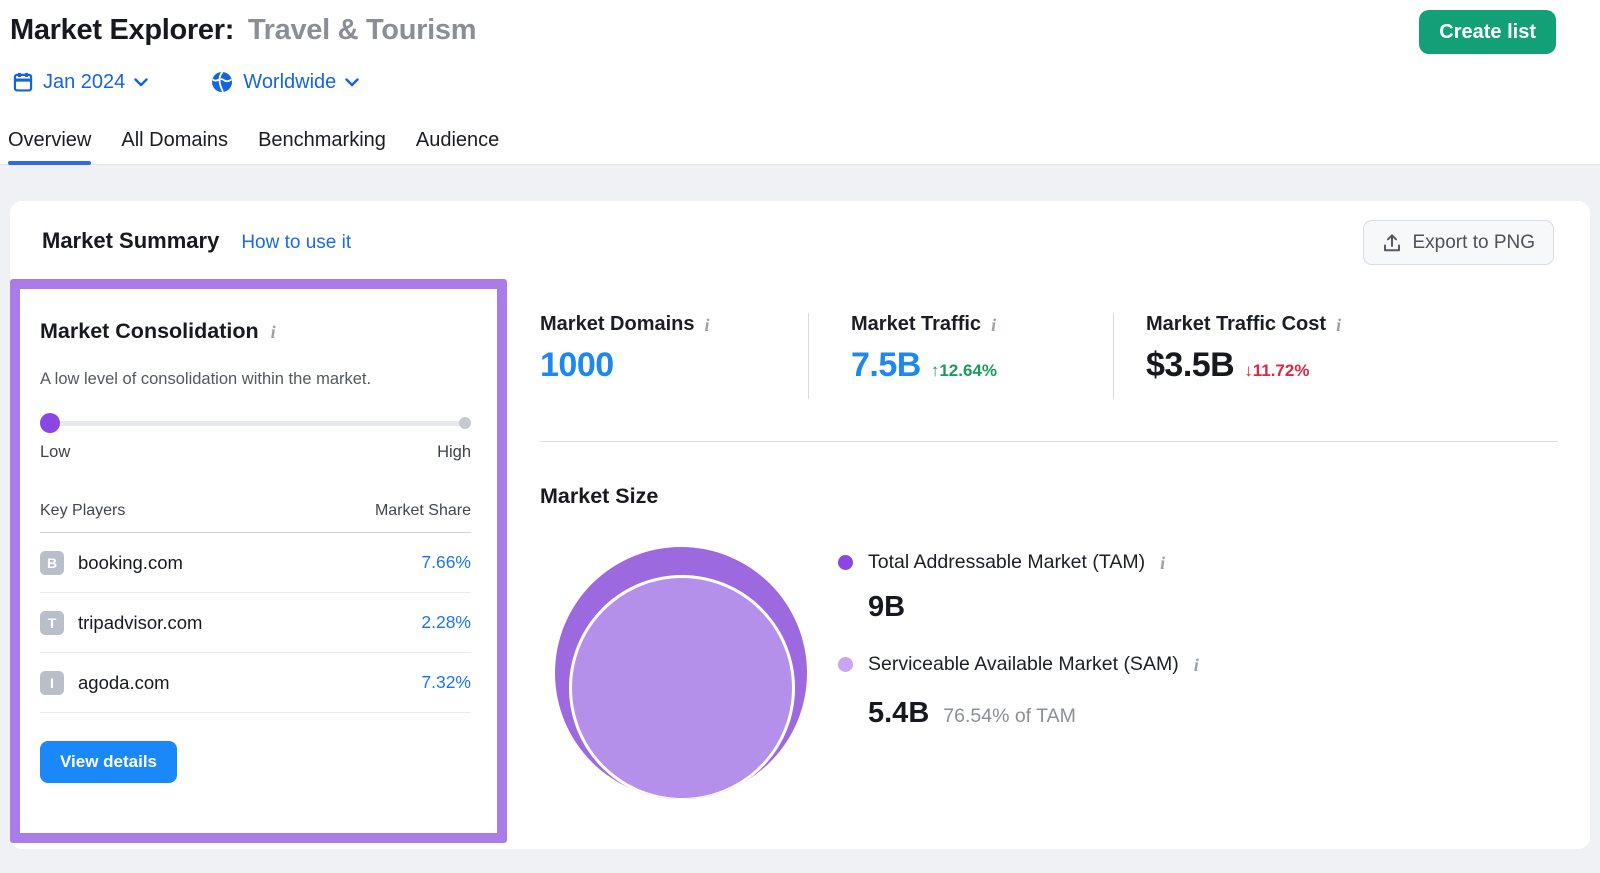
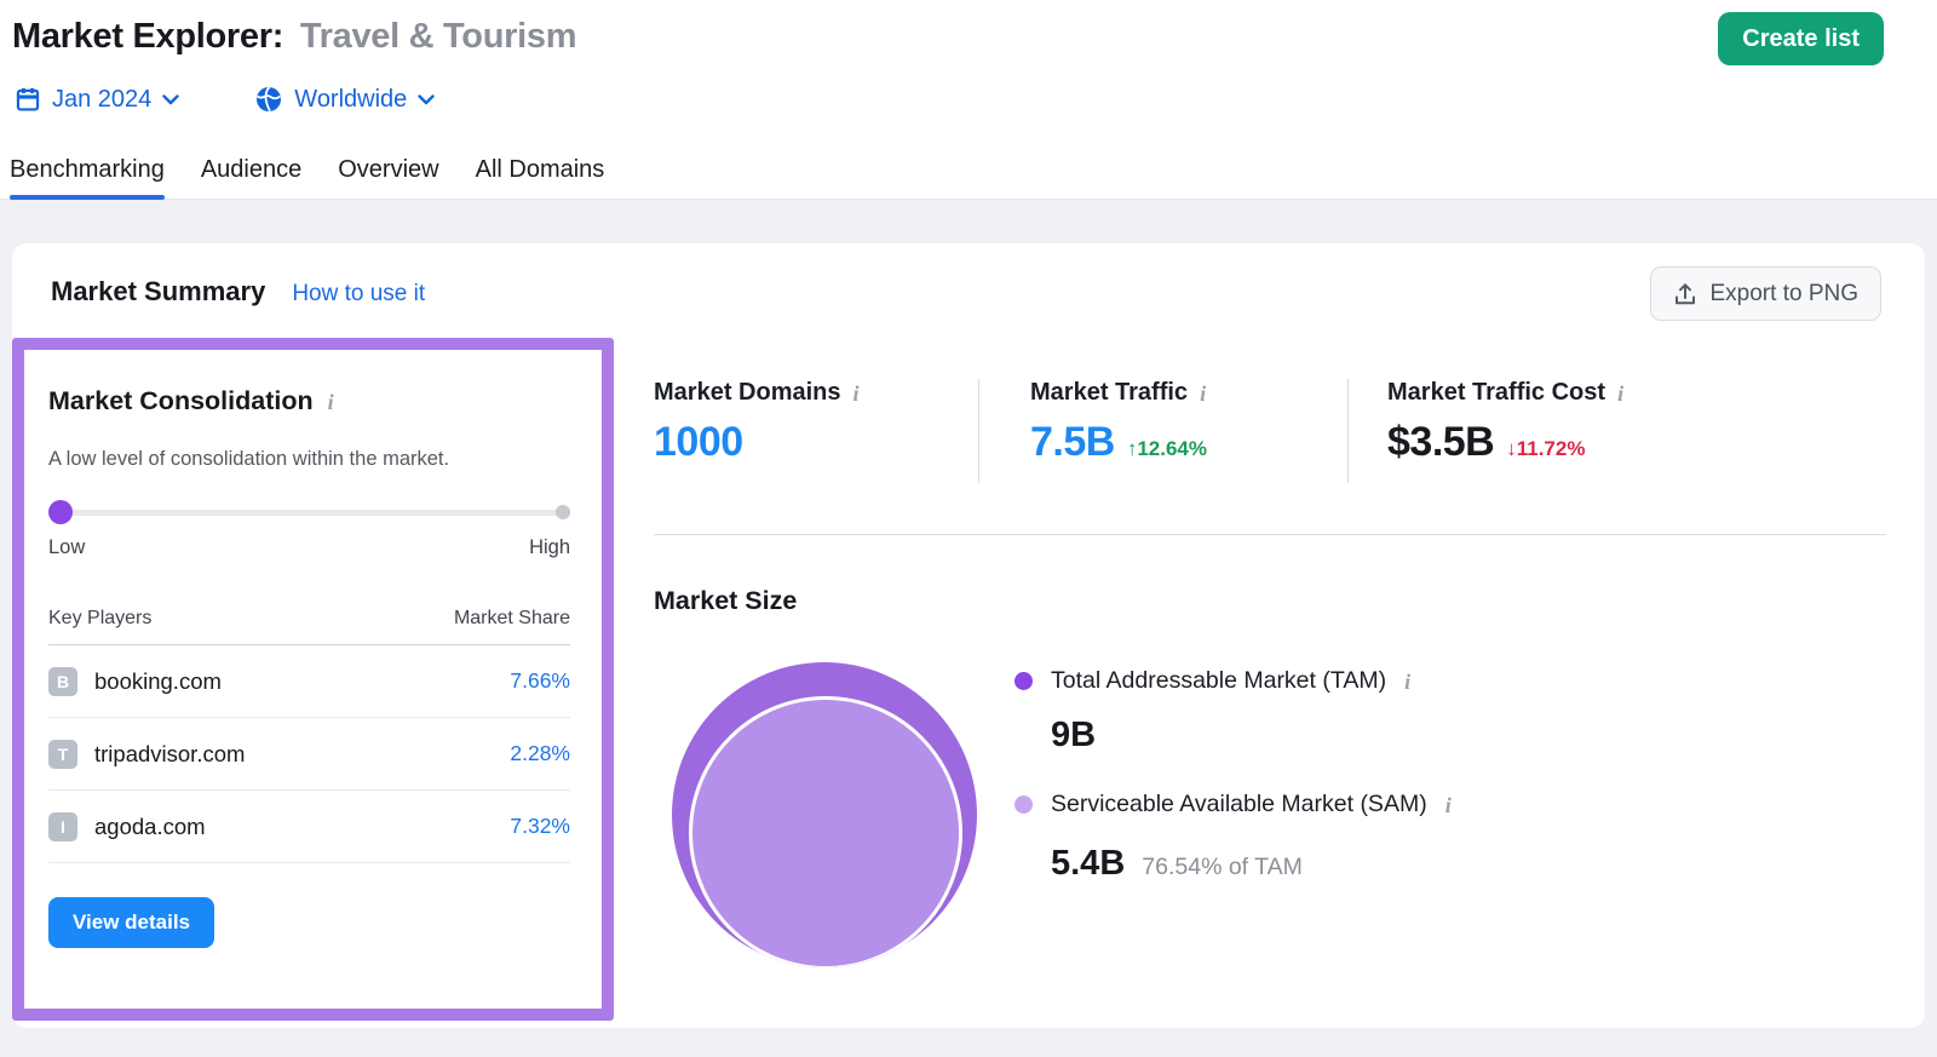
  Market Explorer: Travel & Tourism
  Create list
  Jan 2024
  Worldwide
- Overview
+ Benchmarking
- All Domains
+ Audience
- Benchmarking
+ Overview
- Audience
+ All Domains
  Market Summary
  How to use it
  Export to PNG
  Market Consolidation
  i
  A low level of consolidation within the market.
  Low
  High
  Key Players
  Market Share
  B
  booking.com
  7.66%
  T
  tripadvisor.com
  2.28%
  I
  agoda.com
  7.32%
  View details
  Market Domains
  i
  1000
  Market Traffic
  i
  7.5B
  ↑12.64%
  Market Traffic Cost
  i
  $3.5B
  ↓11.72%
  Market Size
  Total Addressable Market (TAM)
  i
  9B
  Serviceable Available Market (SAM)
  i
  5.4B
  76.54% of TAM
